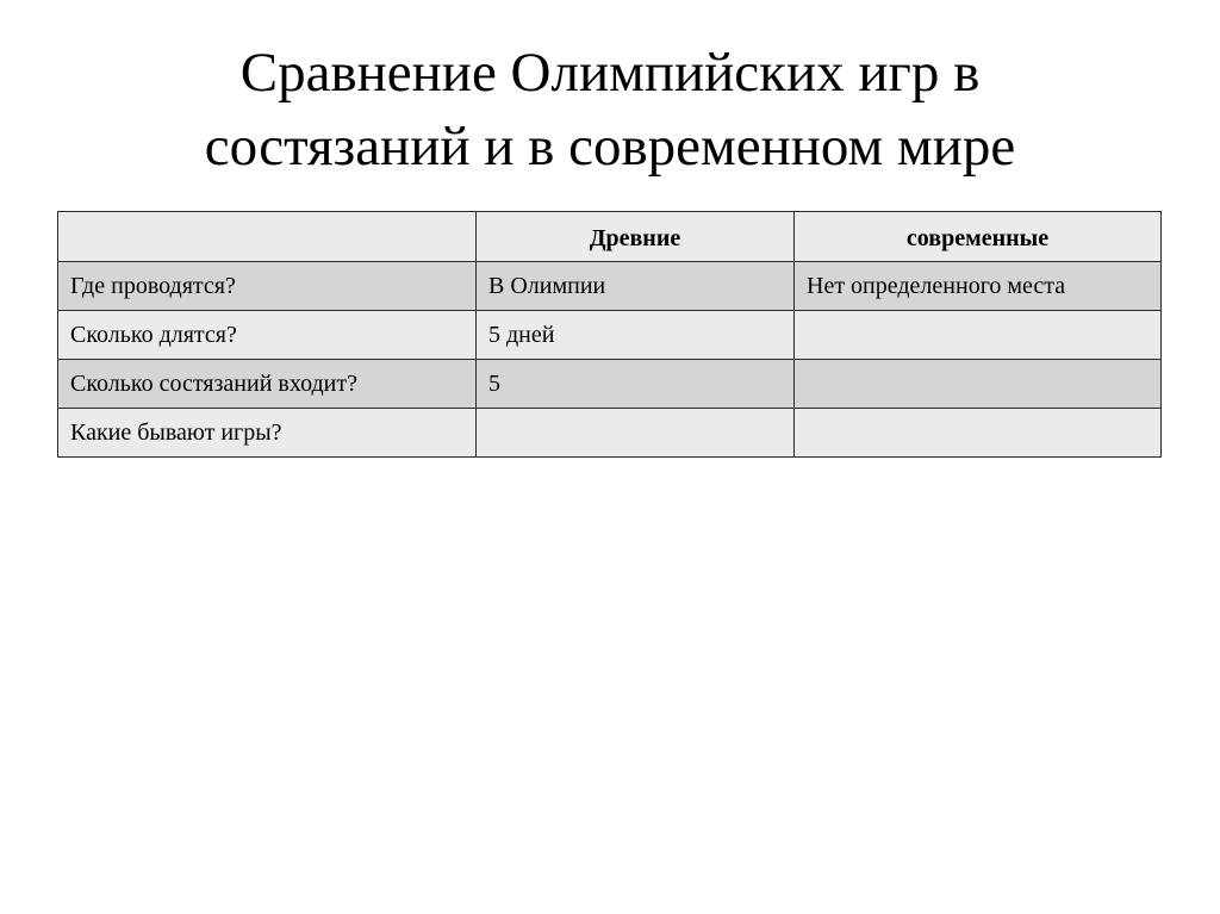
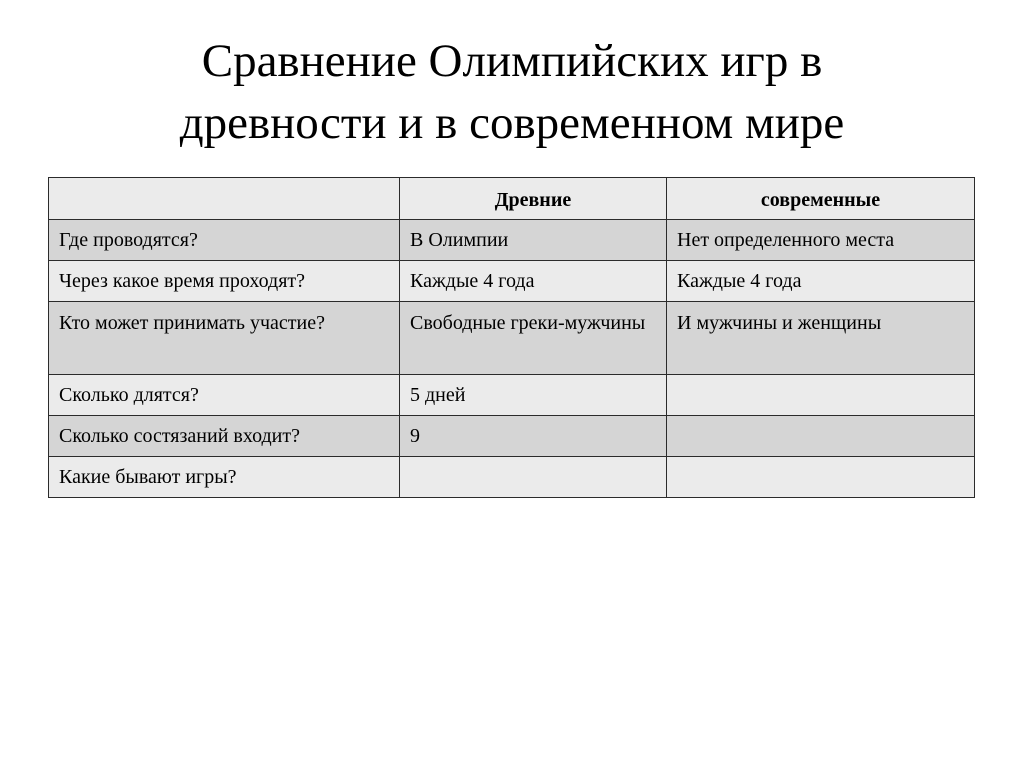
  Сравнение Олимпийских игр в
- состязаний и в современном мире
+ древности и в современном мире
  	Древние	современные
  Где проводятся?	В Олимпии	Нет определенного места
+ Через какое время проходят?	Каждые 4 года	Каждые 4 года
+ Кто может принимать участие?	Свободные греки-мужчины	И мужчины и женщины
  Сколько длятся?	5 дней
- Сколько состязаний входит?	5
+ Сколько состязаний входит?	9
  Какие бывают игры?
